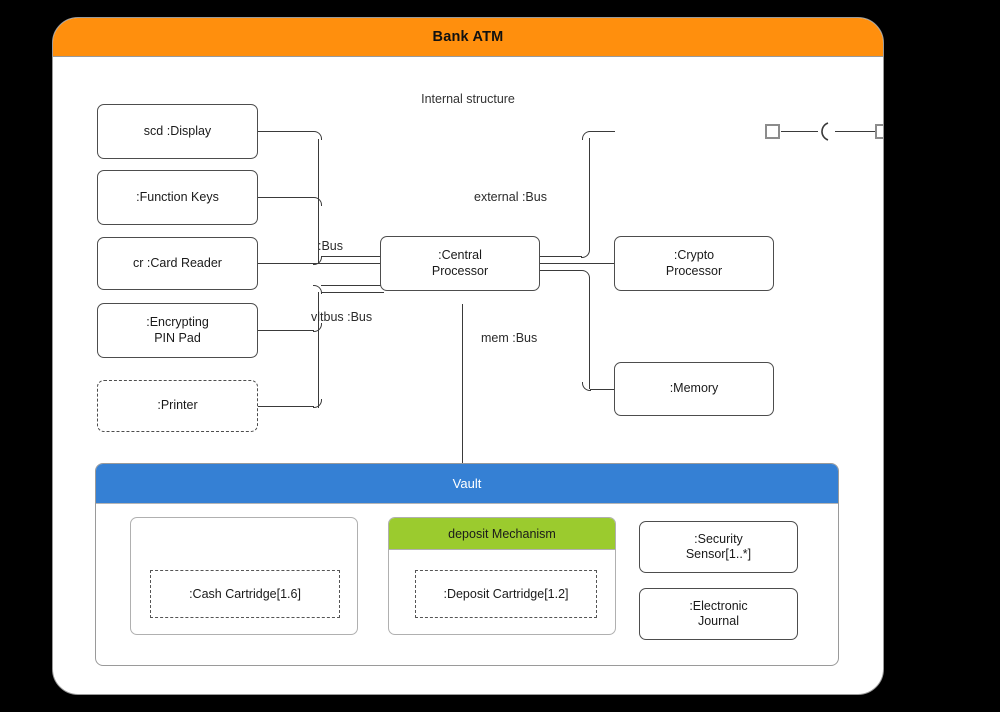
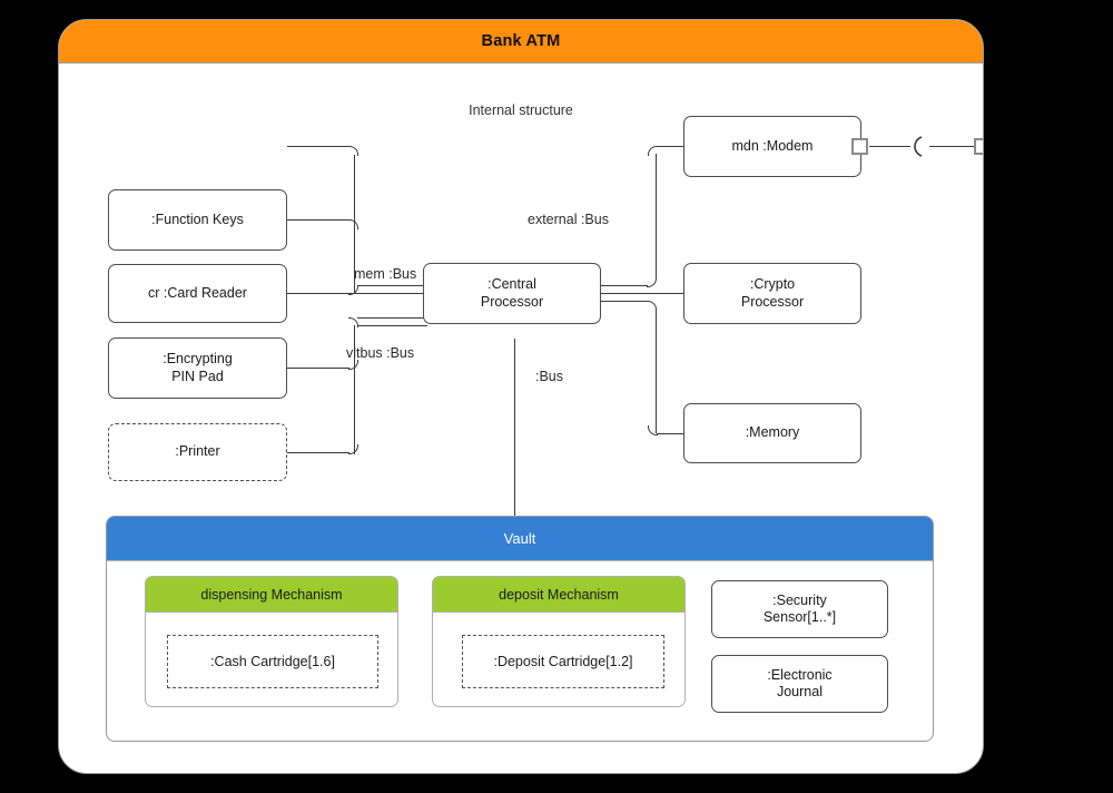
  Bank ATM
  Internal structure
- :Bus
+ mem :Bus
  vltbus :Bus
  external :Bus
- mem :Bus
+ :Bus
- scd :Display
  :Function Keys
  cr :Card Reader
  :Encrypting
  PIN Pad
  :Printer
  :Central
  Processor
+ mdn :Modem
  :Crypto
  Processor
  :Memory
  Vault
+ dispensing Mechanism
  :Cash Cartridge[1.6]
  deposit Mechanism
  :Deposit Cartridge[1.2]
  :Security
  Sensor[1..*]
  :Electronic
  Journal
